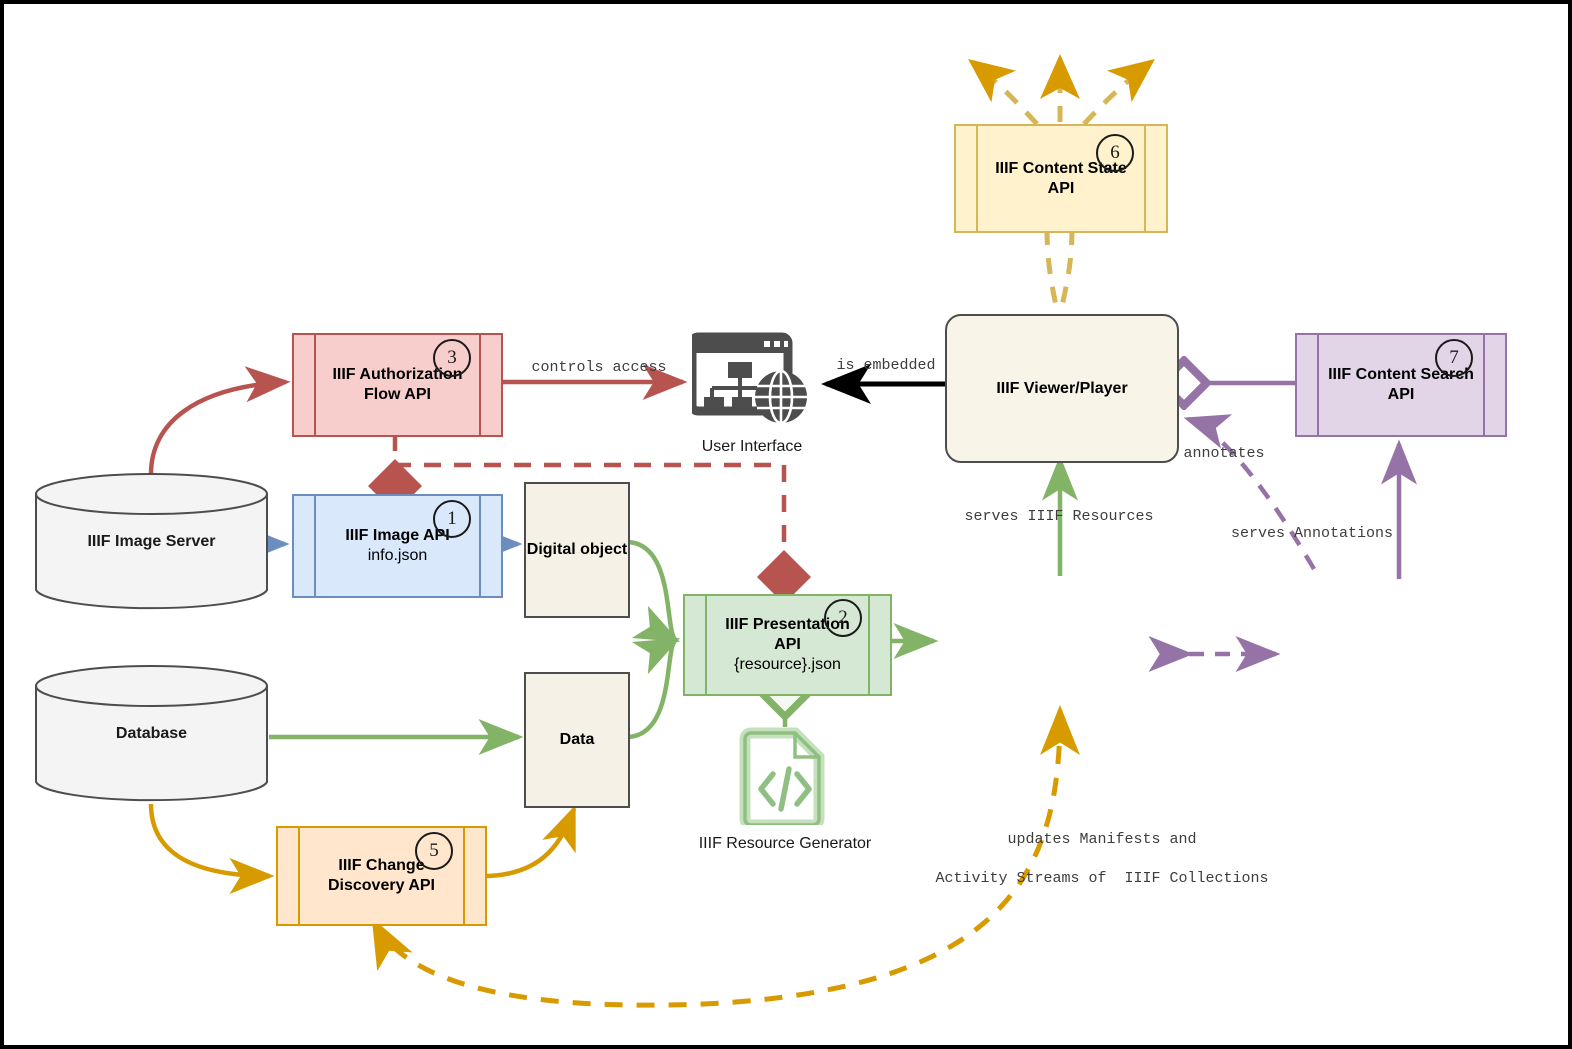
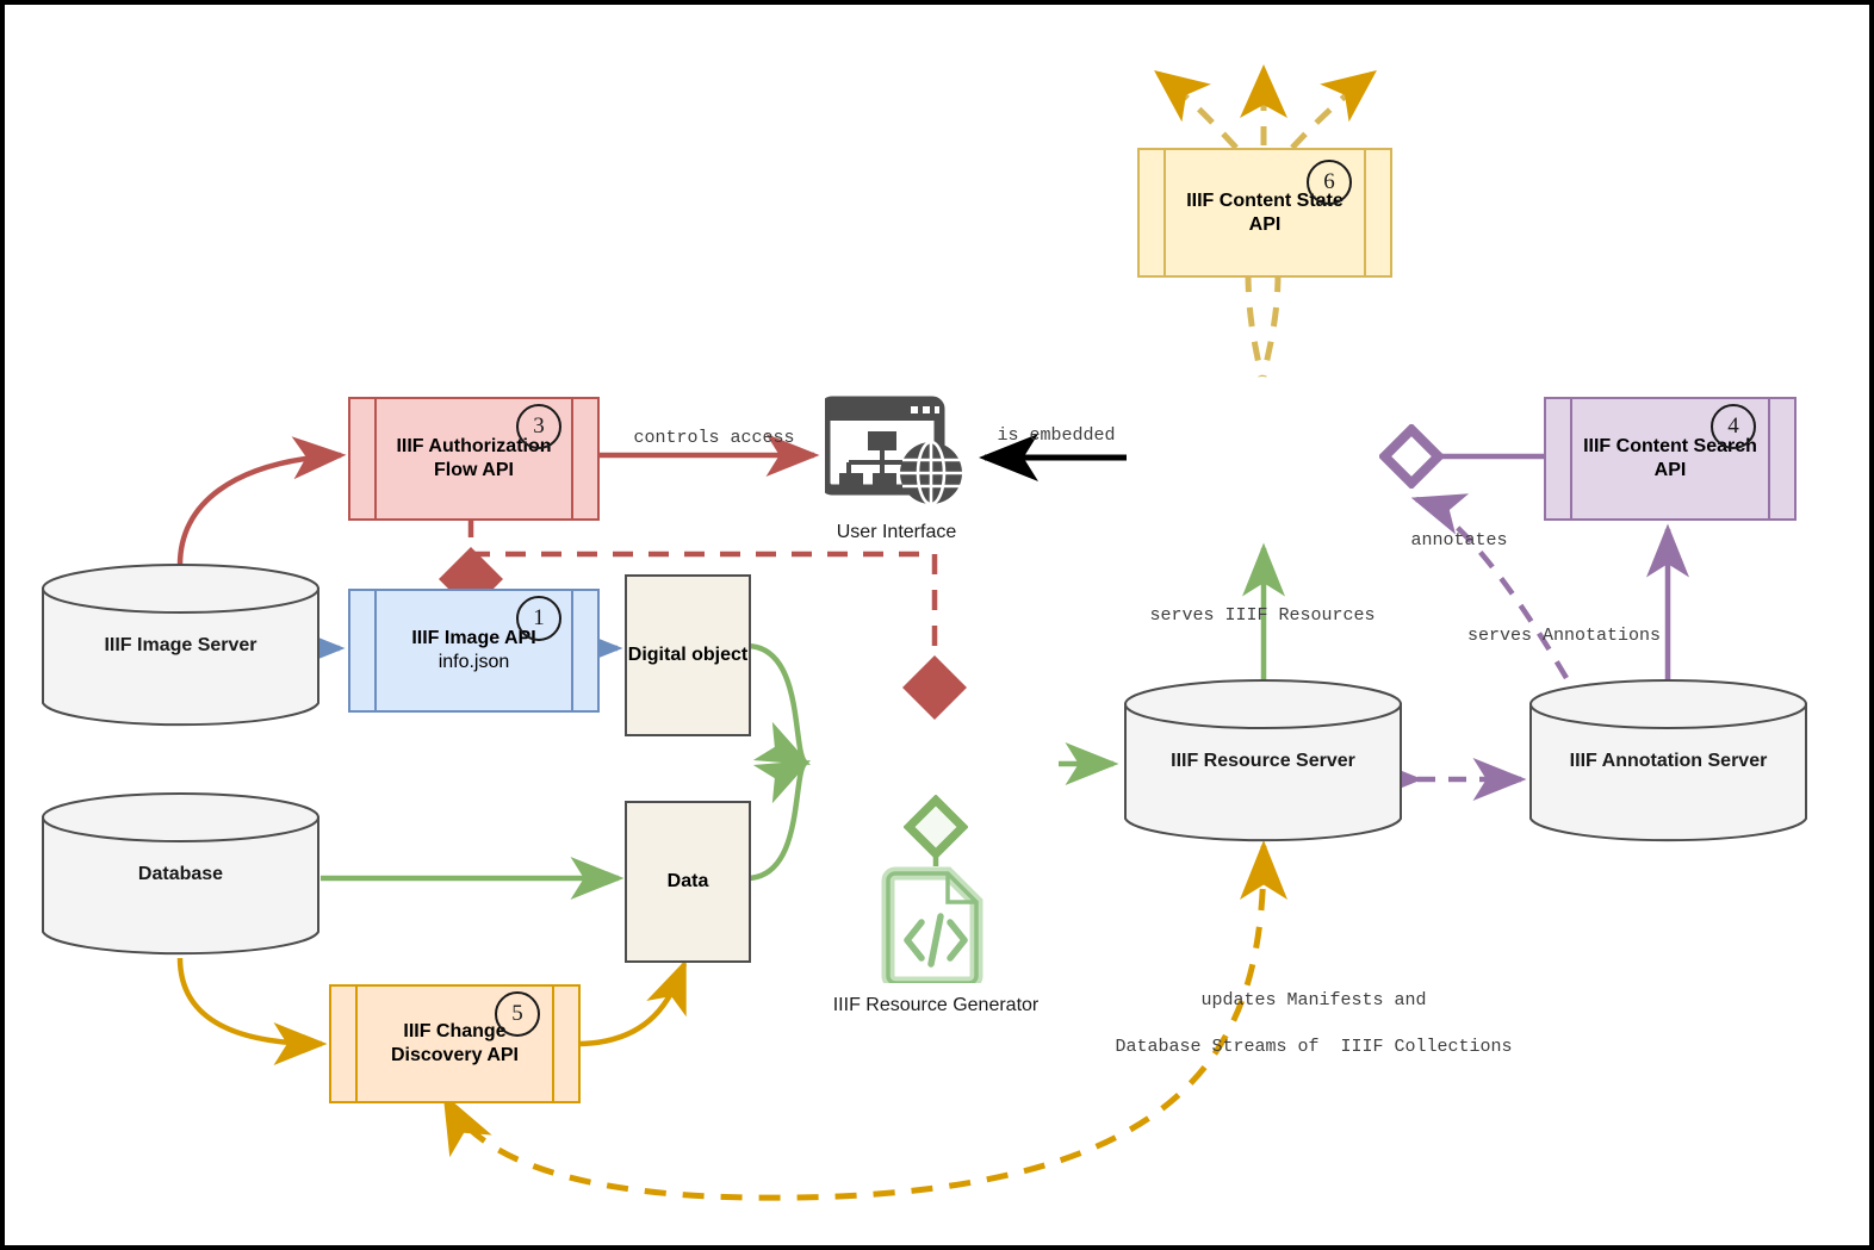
  IIIF Content State API
  6
  IIIF Authorization Flow API
  3
  IIIF Image API
  info.json
  1
- IIIF Presentation API
- {resource}.json
- 2
  IIIF Content Search API
- 7
+ 4
  IIIF Change Discovery API
  5
- IIIF Viewer/Player
  Digital object
  Data
  User Interface
  IIIF Resource Generator
  IIIF Image Server
  Database
+ IIIF Resource Server
+ IIIF Annotation Server
  controls access
  is embedded
  serves IIIF Resources
  annotates
  serves Annotations
  updates Manifests and
- Activity Streams of IIIF Collections
+ Database Streams of IIIF Collections
